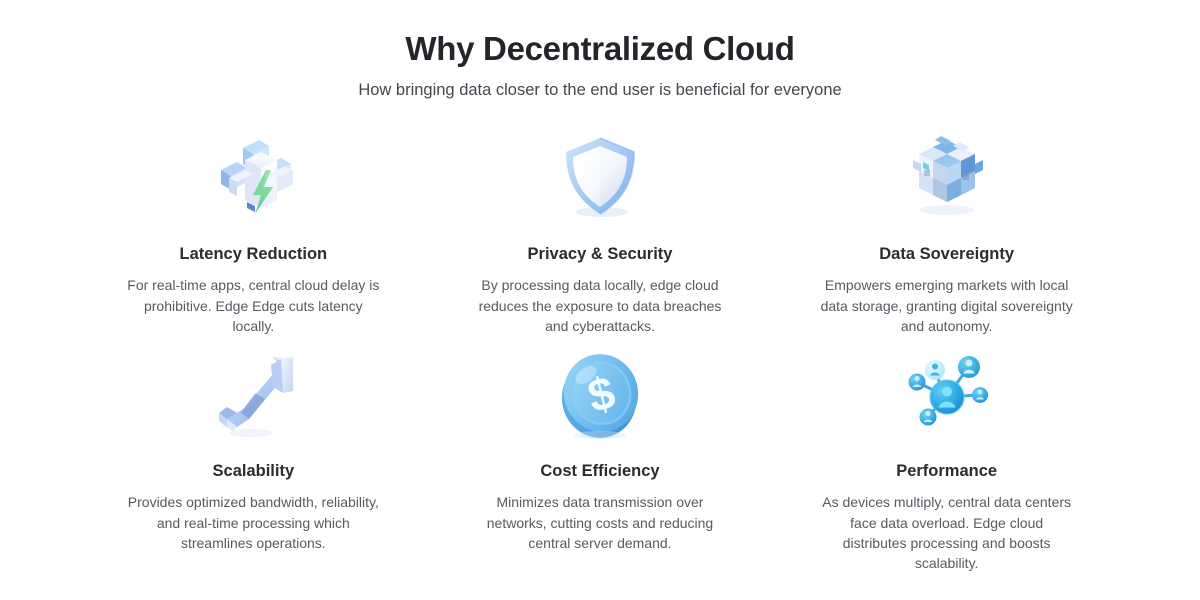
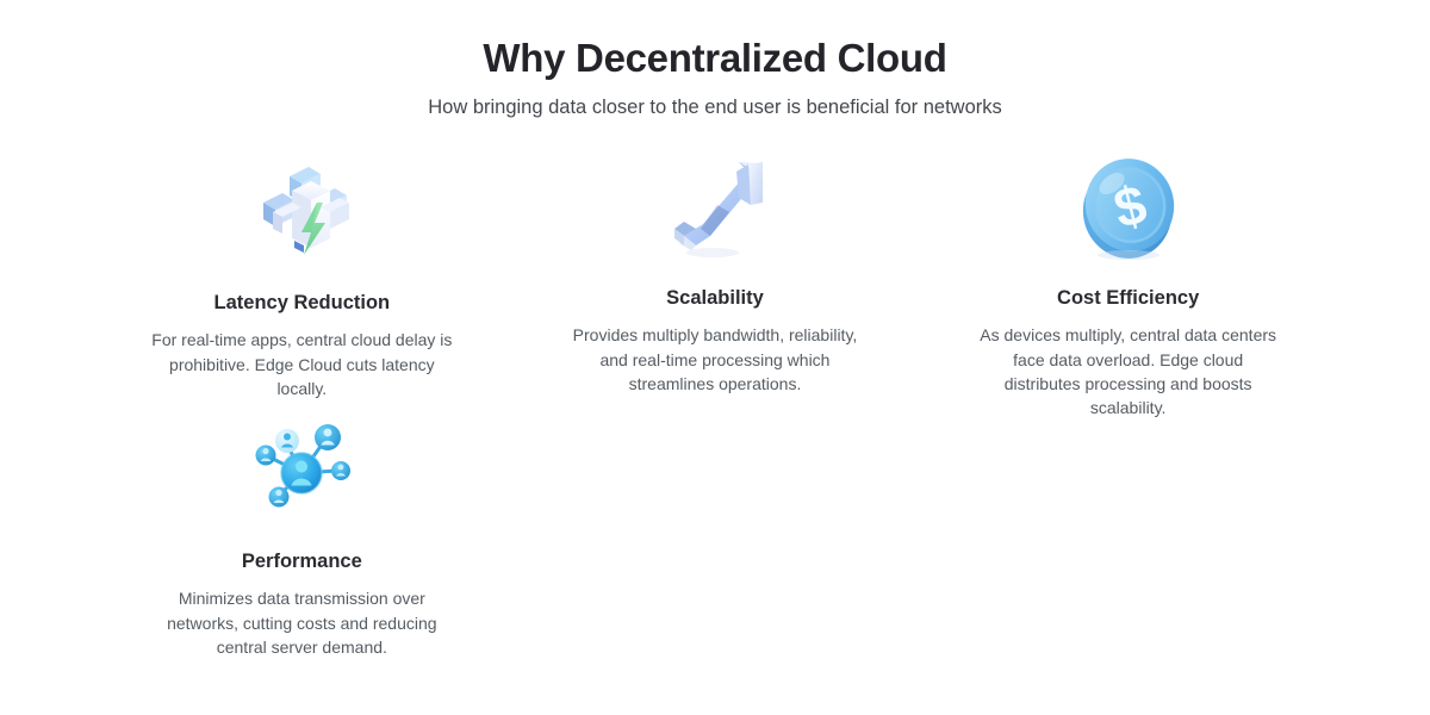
  Why Decentralized Cloud
- How bringing data closer to the end user is beneficial for everyone
+ How bringing data closer to the end user is beneficial for networks
  Latency Reduction
- For real-time apps, central cloud delay is prohibitive. Edge Edge cuts latency locally.
+ For real-time apps, central cloud delay is prohibitive. Edge Cloud cuts latency locally.
- Privacy & Security
- By processing data locally, edge cloud reduces the exposure to data breaches and cyberattacks.
- Data Sovereignty
- Empowers emerging markets with local data storage, granting digital sovereignty and autonomy.
  Scalability
- Provides optimized bandwidth, reliability, and real-time processing which streamlines operations.
+ Provides multiply bandwidth, reliability, and real-time processing which streamlines operations.
  Cost Efficiency
- Minimizes data transmission over networks, cutting costs and reducing central server demand.
+ As devices multiply, central data centers face data overload. Edge cloud distributes processing and boosts scalability.
  Performance
- As devices multiply, central data centers face data overload. Edge cloud distributes processing and boosts scalability.
+ Minimizes data transmission over networks, cutting costs and reducing central server demand.
